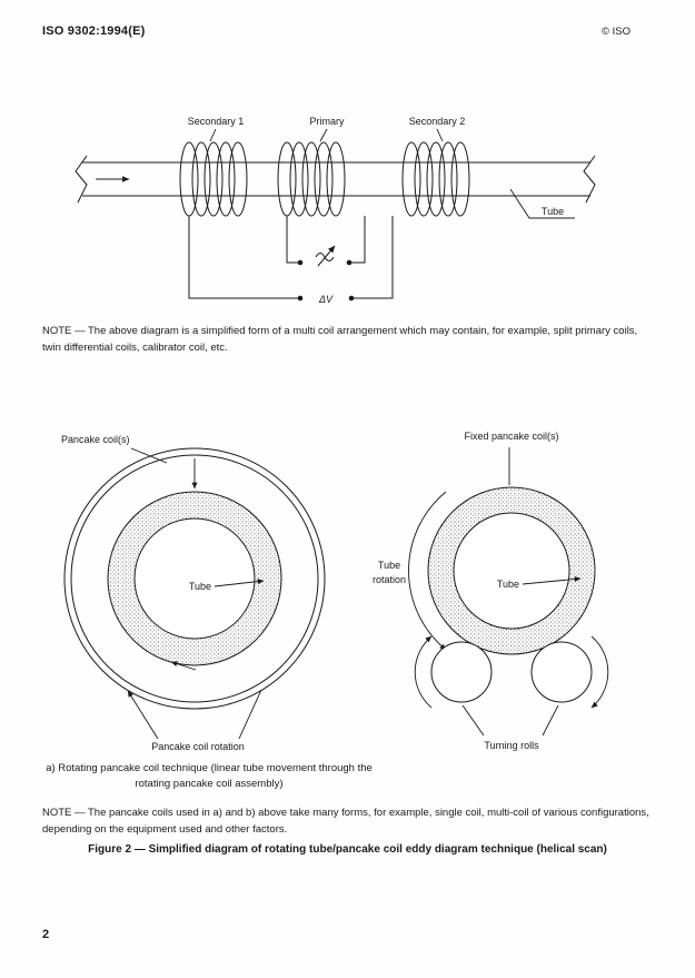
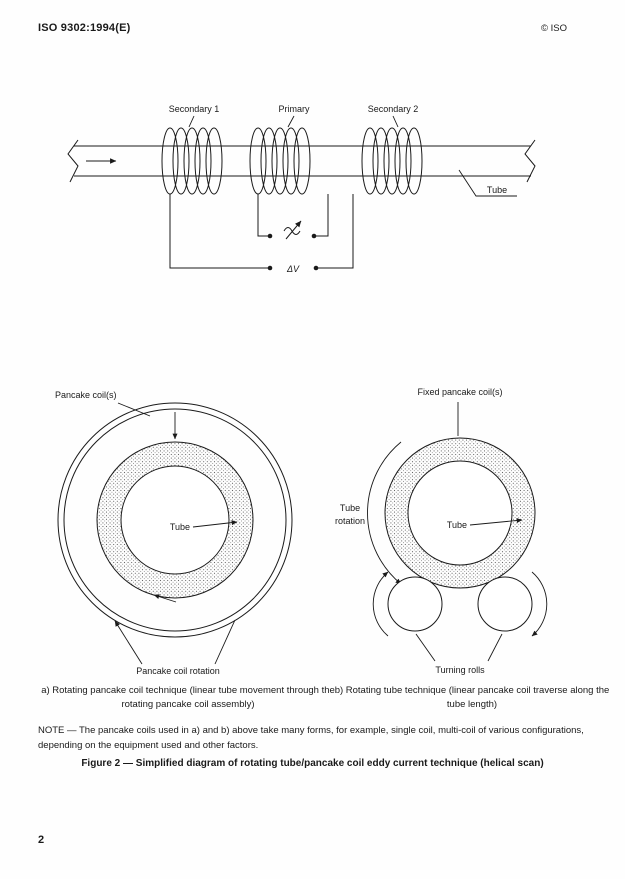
  ISO 9302:1994(E)
  © ISO
  Secondary 1
  Primary
  Secondary 2
  Tube
  ΔV
- NOTE — The above diagram is a simplified form of a multi coil arrangement which may contain, for example, split primary coils, twin differential coils, calibrator coil, etc.
  Pancake coil(s)
  Tube
  Pancake coil rotation
  Fixed pancake coil(s)
  Tube
  rotation
  Tube
  Turning rolls
  a) Rotating pancake coil technique (linear tube movement through the rotating pancake coil assembly)
+ b) Rotating tube technique (linear pancake coil traverse along the tube length)
  NOTE — The pancake coils used in a) and b) above take many forms, for example, single coil, multi-coil of various configurations, depending on the equipment used and other factors.
- Figure 2 — Simplified diagram of rotating tube/pancake coil eddy diagram technique (helical scan)
+ Figure 2 — Simplified diagram of rotating tube/pancake coil eddy current technique (helical scan)
  2
